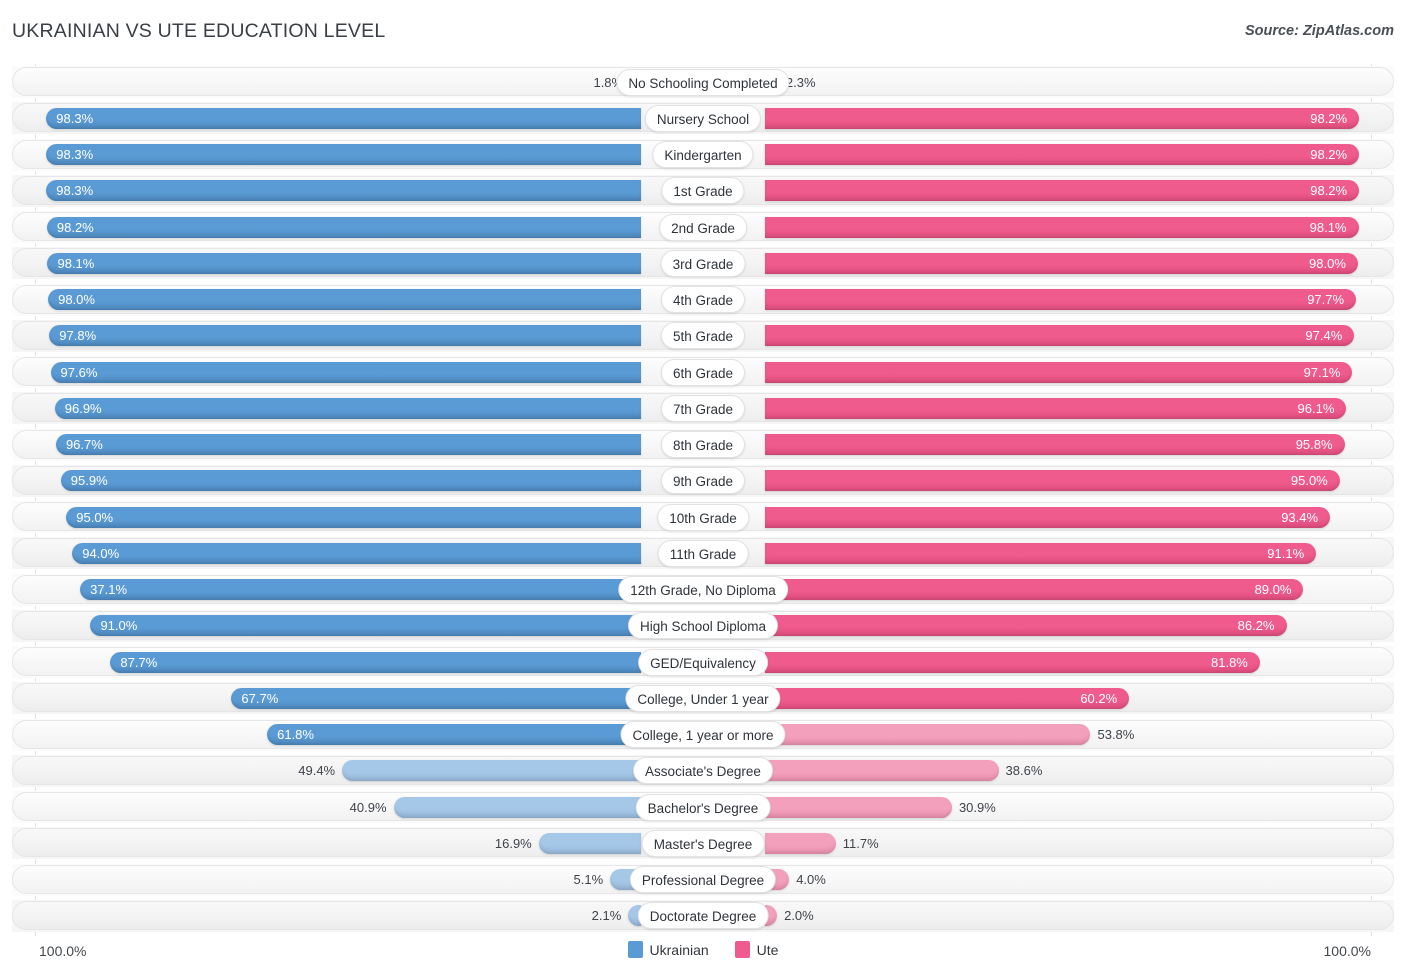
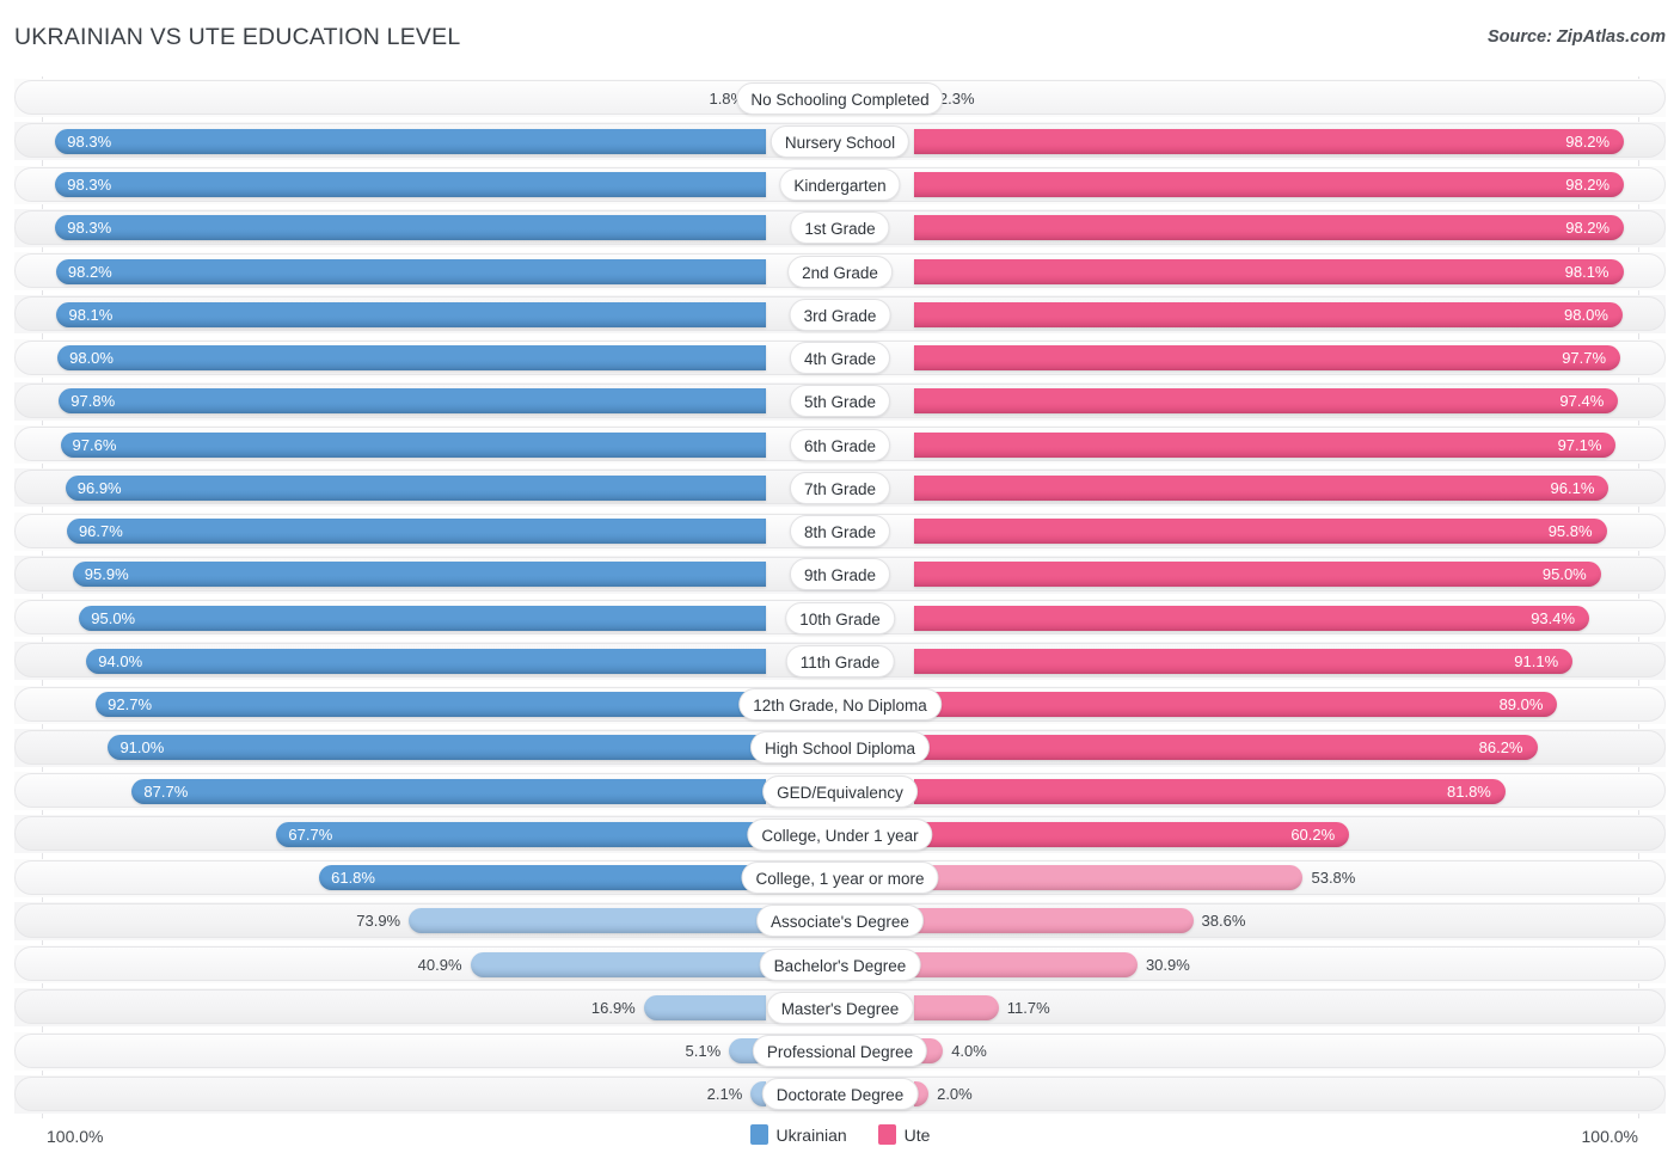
  UKRAINIAN VS UTE EDUCATION LEVEL
  Source: ZipAtlas.com
  1.8
  2.3%
  No Schooling Completed
  98.3%
  98.2%
  Nursery School
  98.3%
  98.2%
  Kindergarten
  98.3%
  98.2%
  1st Grade
  98.2%
  98.1%
  2nd Grade
  98.1%
  98.0%
  3rd Grade
  98.0%
  97.7%
  4th Grade
  97.8%
  97.4%
  5th Grade
  97.6%
  97.1%
  6th Grade
  96.9%
  96.1%
  7th Grade
  96.7%
  95.8%
  8th Grade
  95.9%
  95.0%
  9th Grade
  95.0%
  93.4%
  10th Grade
  94.0%
  91.1%
  11th Grade
- 37.1%
+ 92.7%
  89.0%
  12th Grade, No Diploma
  91.0%
  86.2%
  High School Diploma
  87.7%
  81.8%
  GED/Equivalency
  67.7%
  60.2%
  College, Under 1 year
  61.8%
  53.8%
  College, 1 year or more
- 49.4%
+ 73.9%
  38.6%
  Associate's Degree
  40.9%
  30.9%
  Bachelor's Degree
  16.9%
  11.7%
  Master's Degree
  5.1%
  4.0%
  Professional Degree
  2.1%
  2.0%
  Doctorate Degree
  100.0%
  100.0%
  Ukrainian
  Ute
